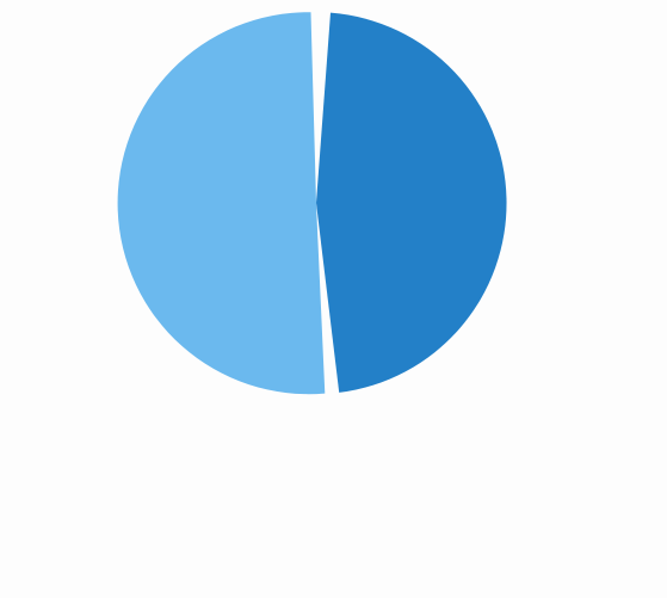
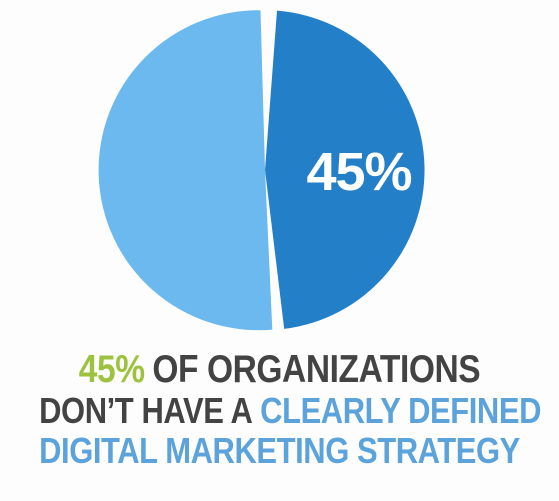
+ 45%
+ 45% OF ORGANIZATIONS
+ DON’T HAVE A CLEARLY DEFINED
+ DIGITAL MARKETING STRATEGY
